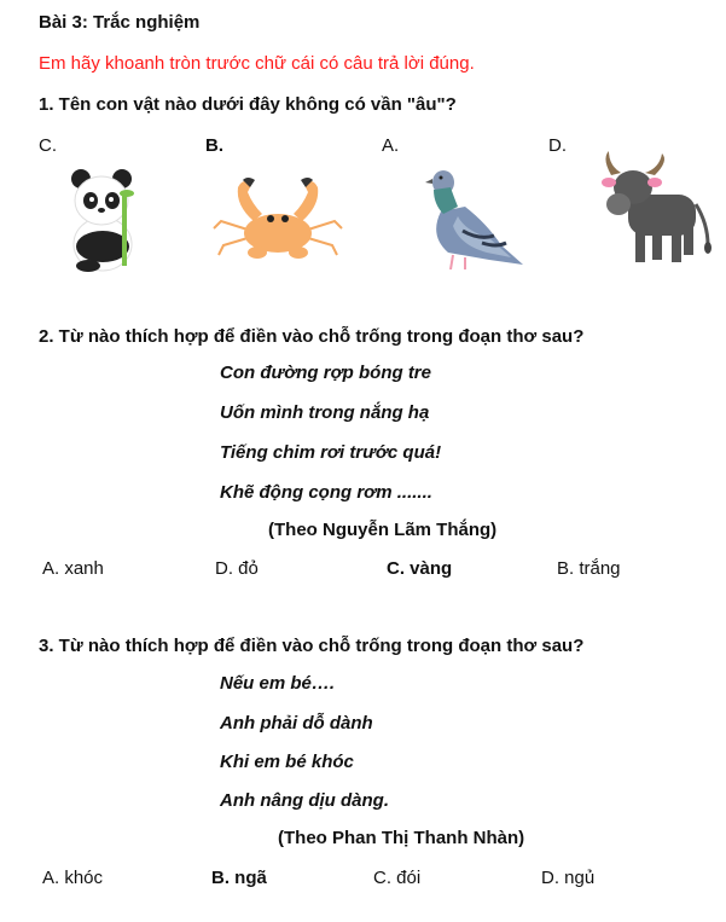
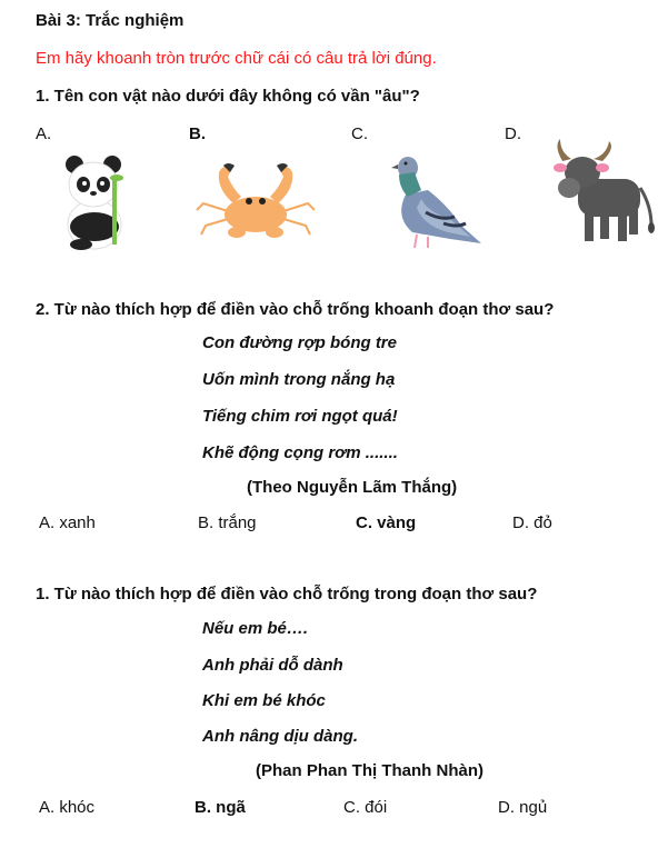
  Bài 3: Trắc nghiệm
  Em hãy khoanh tròn trước chữ cái có câu trả lời đúng.
  1. Tên con vật nào dưới đây không có vần "âu"?
- C.
+ A.
  B.
- A.
+ C.
  D.
- 2. Từ nào thích hợp để điền vào chỗ trống trong đoạn thơ sau?
+ 2. Từ nào thích hợp để điền vào chỗ trống khoanh đoạn thơ sau?
  Con đường rợp bóng tre
  Uốn mình trong nắng hạ
- Tiếng chim rơi trước quá!
+ Tiếng chim rơi ngọt quá!
  Khẽ động cọng rơm .......
  (Theo Nguyễn Lãm Thắng)
  A. xanh
- D. đỏ
+ B. trắng
  C. vàng
- B. trắng
+ D. đỏ
- 3. Từ nào thích hợp để điền vào chỗ trống trong đoạn thơ sau?
+ 1. Từ nào thích hợp để điền vào chỗ trống trong đoạn thơ sau?
  Nếu em bé….
  Anh phải dỗ dành
  Khi em bé khóc
  Anh nâng dịu dàng.
- (Theo Phan Thị Thanh Nhàn)
+ (Phan Phan Thị Thanh Nhàn)
  A. khóc
  B. ngã
  C. đói
  D. ngủ
